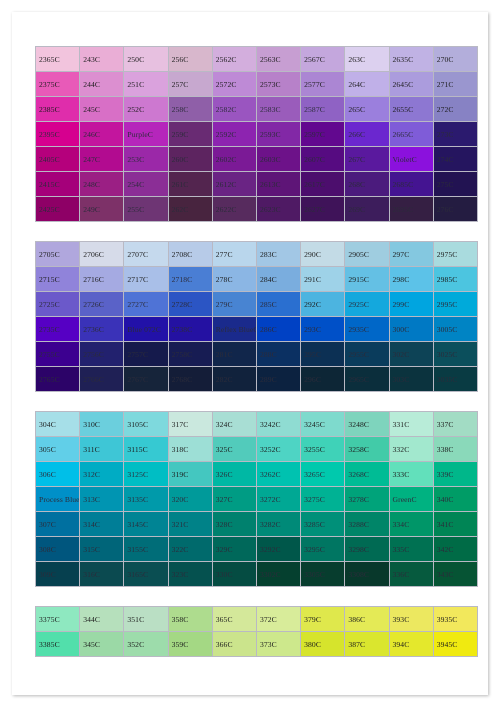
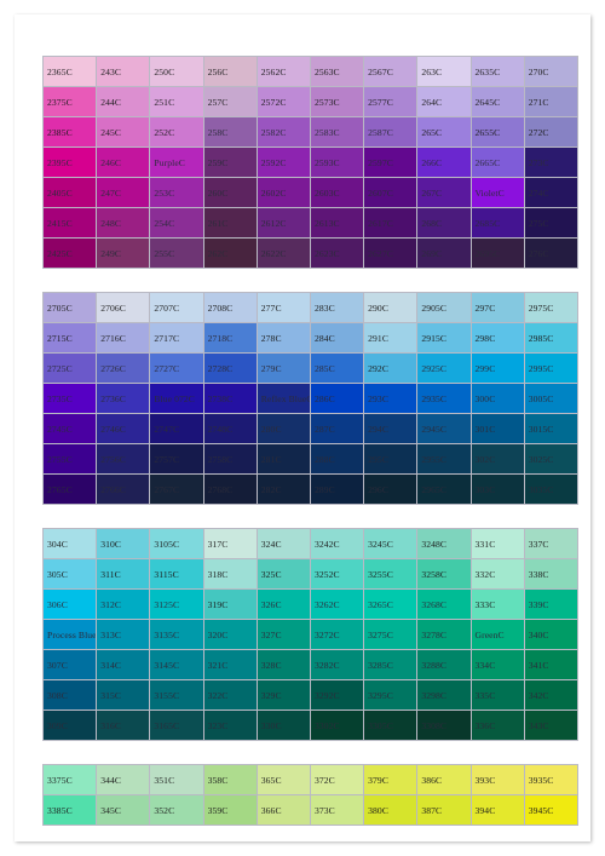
  2365C	243C	250C	256C	2562C	2563C	2567C	263C	2635C	270C
  2375C	244C	251C	257C	2572C	2573C	2577C	264C	2645C	271C
  2385C	245C	252C	258C	2582C	2583C	2587C	265C	2655C	272C
  2395C	246C	PurpleC	259C	2592C	2593C	2597C	266C	2665C	273C
  2405C	247C	253C	260C	2602C	2603C	2607C	267C	VioletC	274C
  2415C	248C	254C	261C	2612C	2613C	2617C	268C	2685C
  2425C	249C	255C		2622C	2623C	2627C	269C
  2705C	2706C	2707C	2708C	277C	283C	290C	2905C	297C	2975C
  2715C	2716C	2717C	2718C	278C	284C	291C	2915C	298C	2985C
  2725C	2726C	2727C	2728C	279C	285C	292C	2925C	299C	2995C
  2735C	2736C	Blue 072C	2738C	Reflex BlueC	286C	293C	2935C	300C	3005C
+ 2745C	2746C	2747C	2748C	280C	287C	294C	2945C	301C	3015C
  304C	310C	3105C	317C	324C	3242C	3245C	3248C	331C	337C
  305C	311C	3115C	318C	325C	3252C	3255C	3258C	332C	338C
  306C	312C	3125C	319C	326C	3262C	3265C	3268C	333C	339C
  Process Blue	313C	3135C	320C	327C	3272C	3275C	3278C	GreenC	340C
  307C	314C	3145C	321C	328C	3282C	3285C	3288C	334C	341C
  308C	315C	3155C	322C	329C	3292C	3295C	3298C	335C	342C
  309C	316C	3165C	323C	330C	3302C	3305C	3308C	336C	343C
  3375C	344C	351C	358C	365C	372C	379C	386C	393C	3935C
  3385C	345C	352C	359C	366C	373C	380C	387C	394C	3945C
